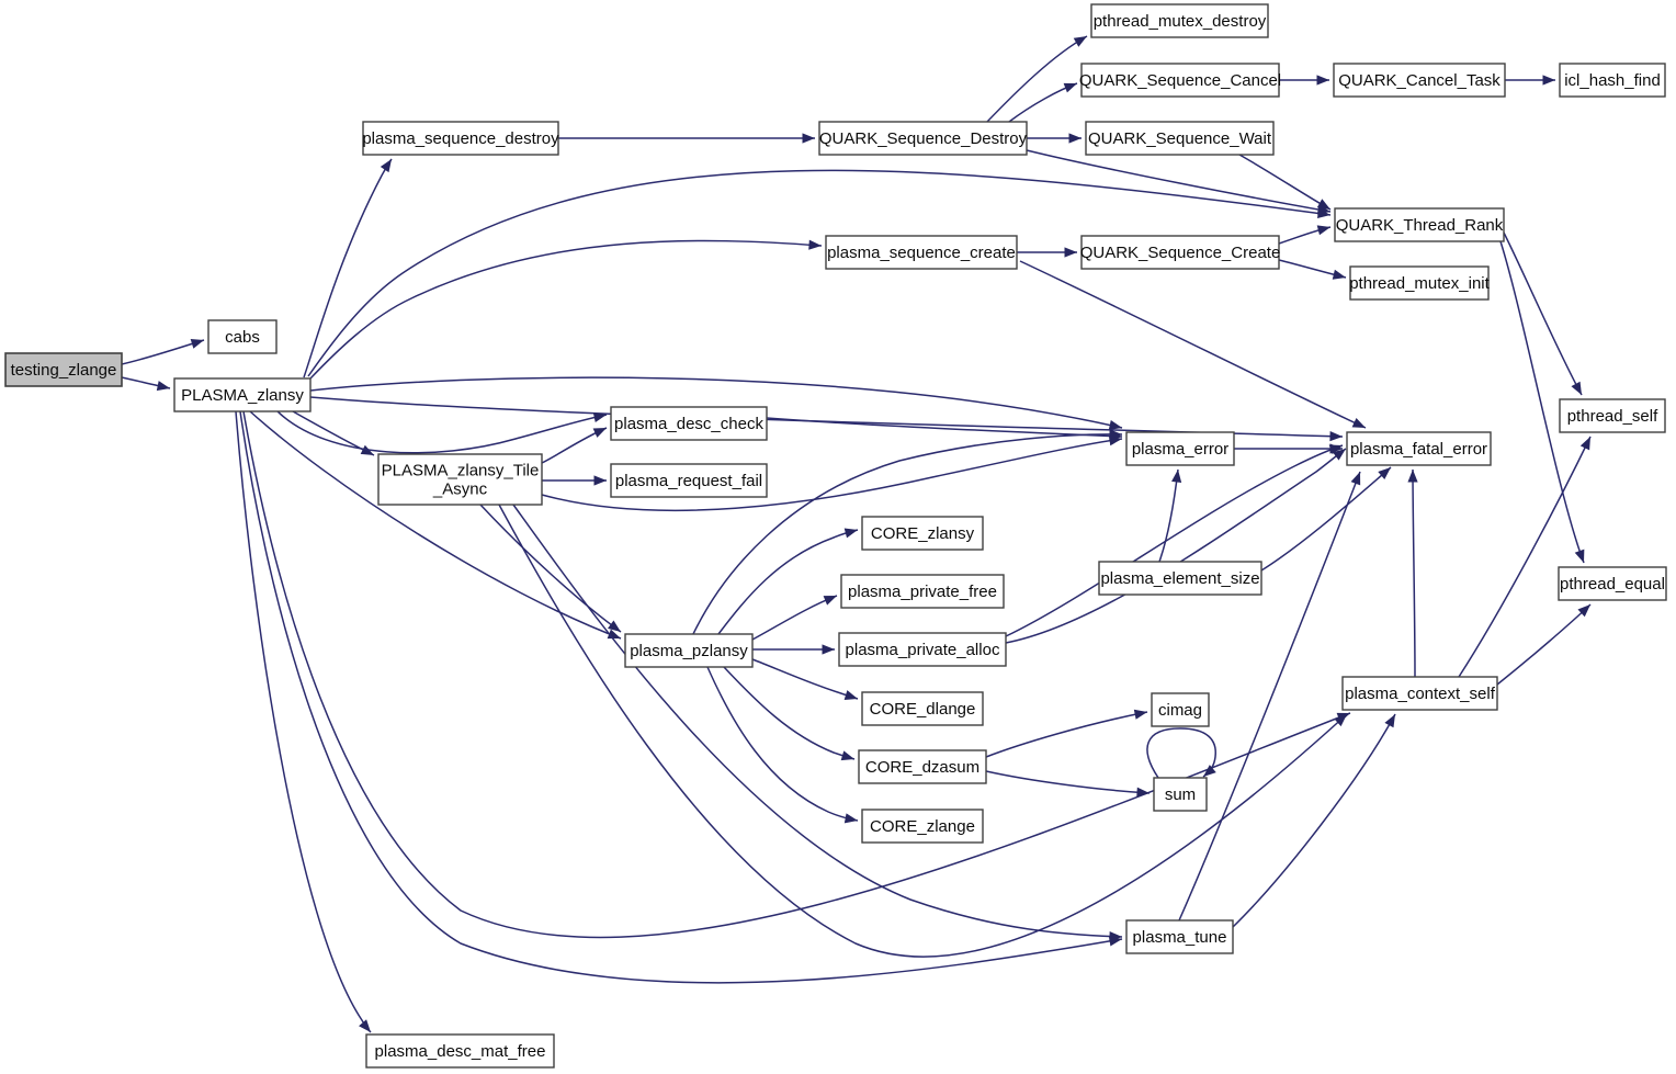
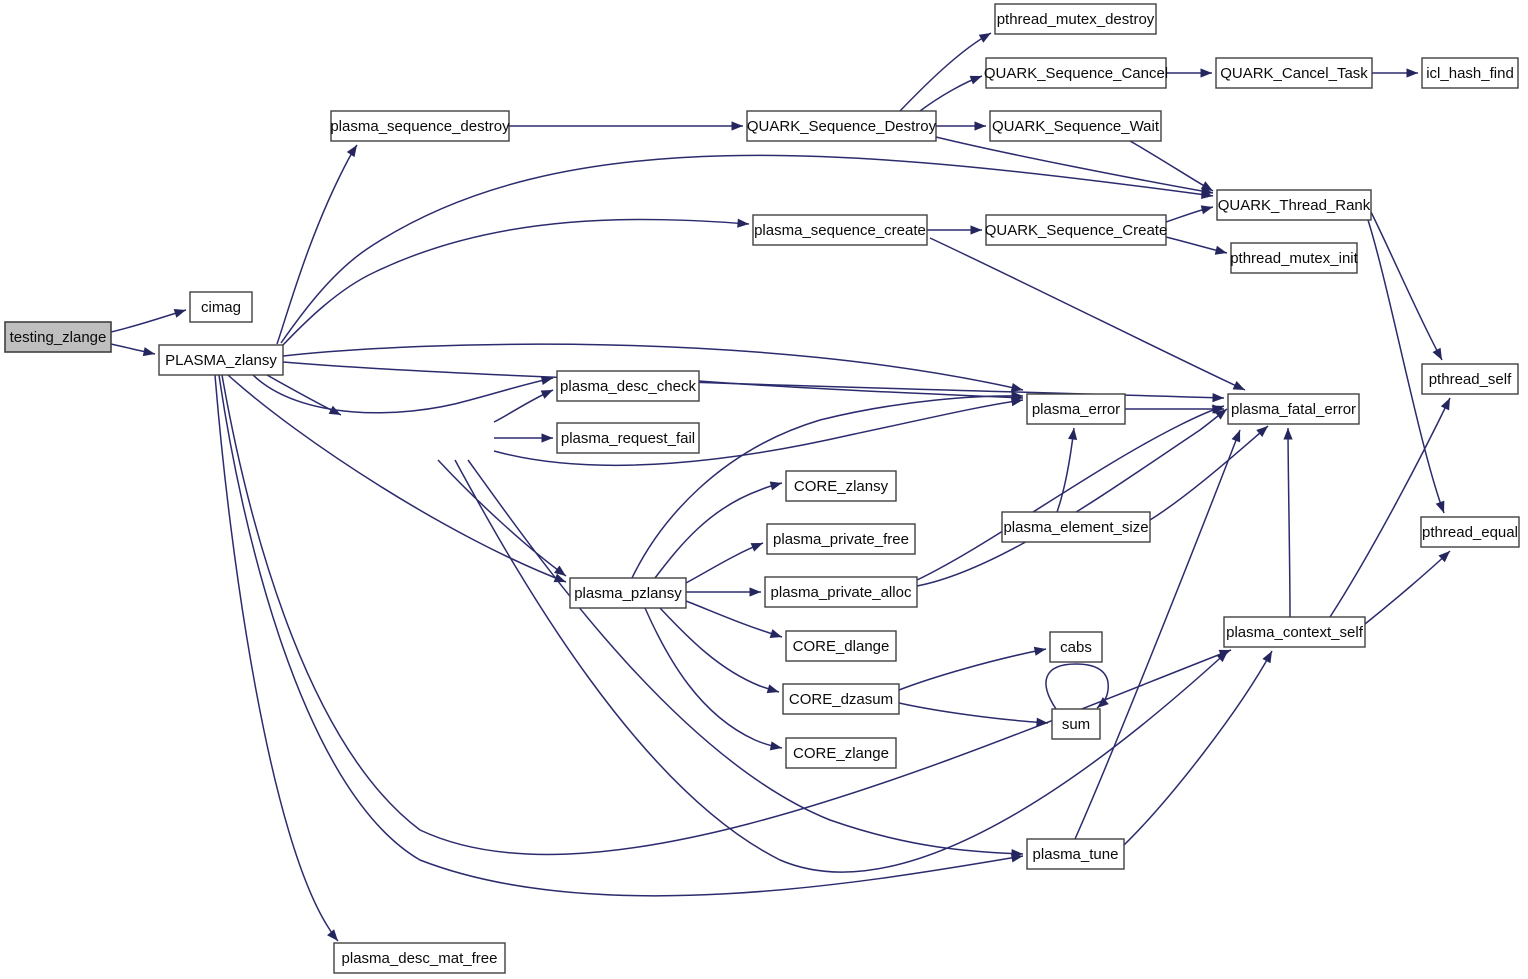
  testing_zlange
- cabs
+ cimag
  PLASMA_zlansy
  plasma_sequence_destroy
- PLASMA_zlansy_Tile _Async
  plasma_desc_check
  plasma_request_fail
  plasma_pzlansy
  plasma_sequence_create
  QUARK_Sequence_Destroy
  CORE_zlansy
  plasma_private_free
  plasma_private_alloc
  CORE_dlange
  CORE_dzasum
  CORE_zlange
  pthread_mutex_destroy
  QUARK_Sequence_Cancel
  QUARK_Sequence_Wait
  QUARK_Sequence_Create
  QUARK_Thread_Rank
  pthread_mutex_init
  plasma_error
  plasma_fatal_error
  plasma_element_size
- cimag
+ cabs
  sum
  plasma_context_self
  pthread_self
  pthread_equal
  plasma_tune
  QUARK_Cancel_Task
  icl_hash_find
  plasma_desc_mat_free
